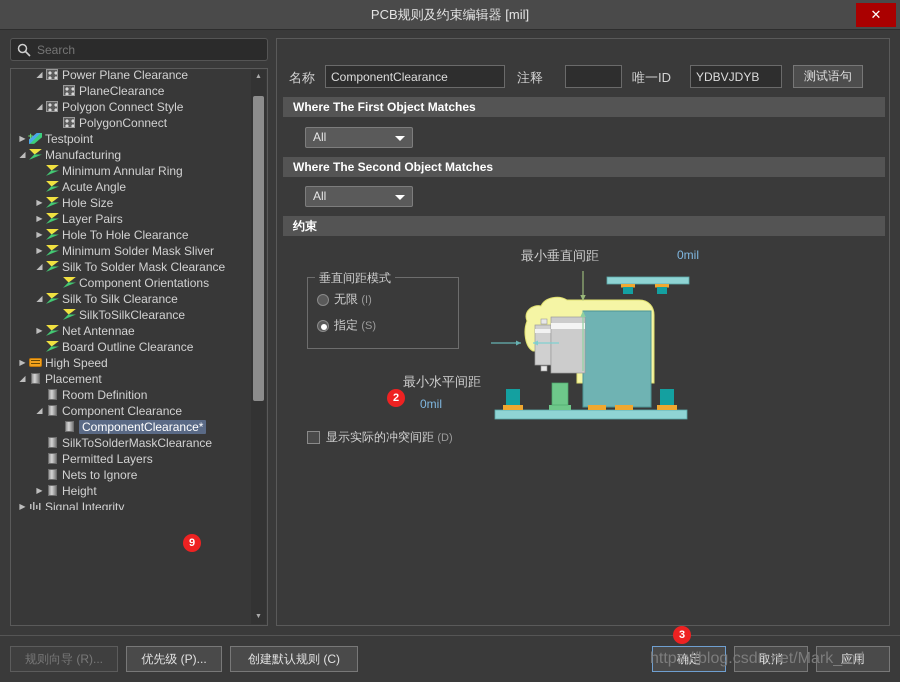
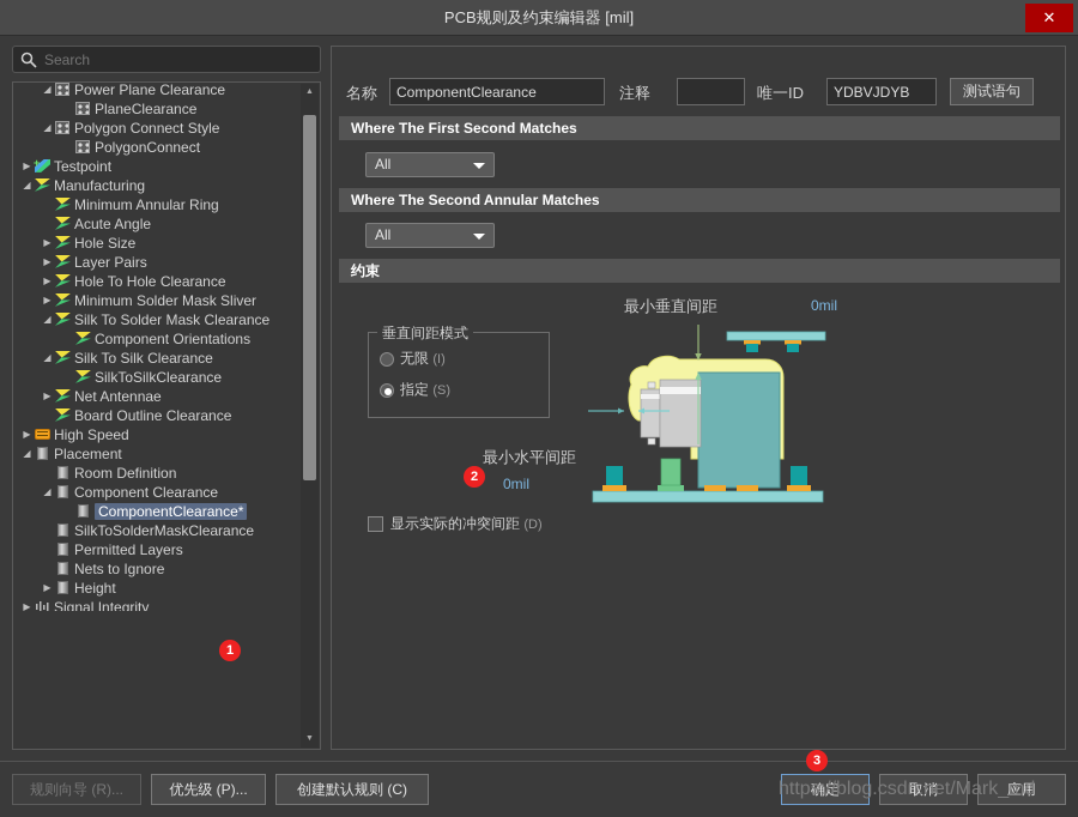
  PCB规则及约束编辑器 [mil]
  ✕
  Search
  ◢ Power Plane Clearance
  PlaneClearance
  ◢ Polygon Connect Style
  PolygonConnect
  ▶
  +
  Testpoint
  ◢ Manufacturing
  Minimum Annular Ring
  Acute Angle
  ▶ Hole Size
  ▶ Layer Pairs
  ▶ Hole To Hole Clearance
  ▶ Minimum Solder Mask Sliver
  ◢ Silk To Solder Mask Clearance
  Component Orientations
  ◢ Silk To Silk Clearance
  SilkToSilkClearance
  ▶ Net Antennae
  Board Outline Clearance
  ▶ High Speed
  ◢ Placement
  Room Definition
  ◢ Component Clearance
  ComponentClearance*
  SilkToSolderMaskClearance
  Permitted Layers
  Nets to Ignore
  ▶ Height
  ▶ Signal Integrity
- 9
+ 1
  名称
  ComponentClearance
  注释
  唯一ID
  YDBVJDYB
  测试语句
- Where The First Object Matches
+ Where The First Second Matches
  All
- Where The Second Object Matches
+ Where The Second Annular Matches
  All
  约束
  垂直间距模式
  无限 (I)
  指定 (S)
  最小水平间距
  2
  0mil
  显示实际的冲突间距 (D)
  最小垂直间距
  0mil
  规则向导 (R)...
  优先级 (P)...
  创建默认规则 (C)
  确定
  取消
  应用
  3
  https://blog.csdn.net/Mark_md
